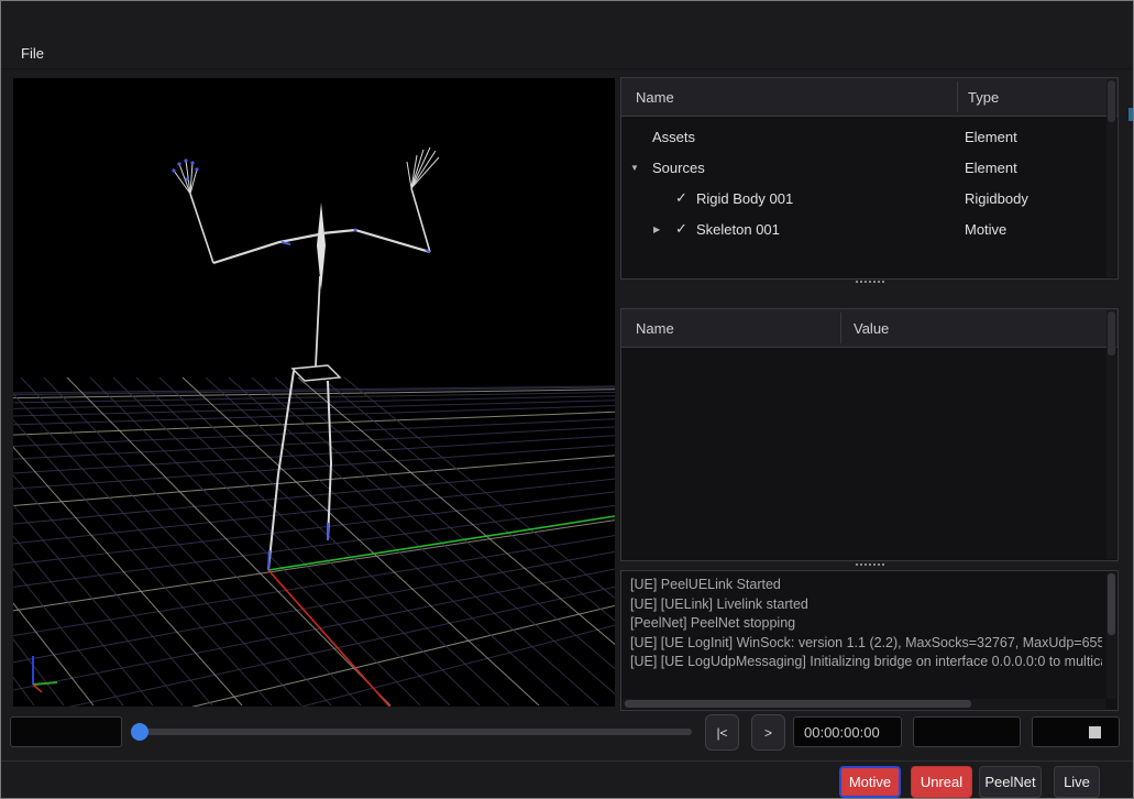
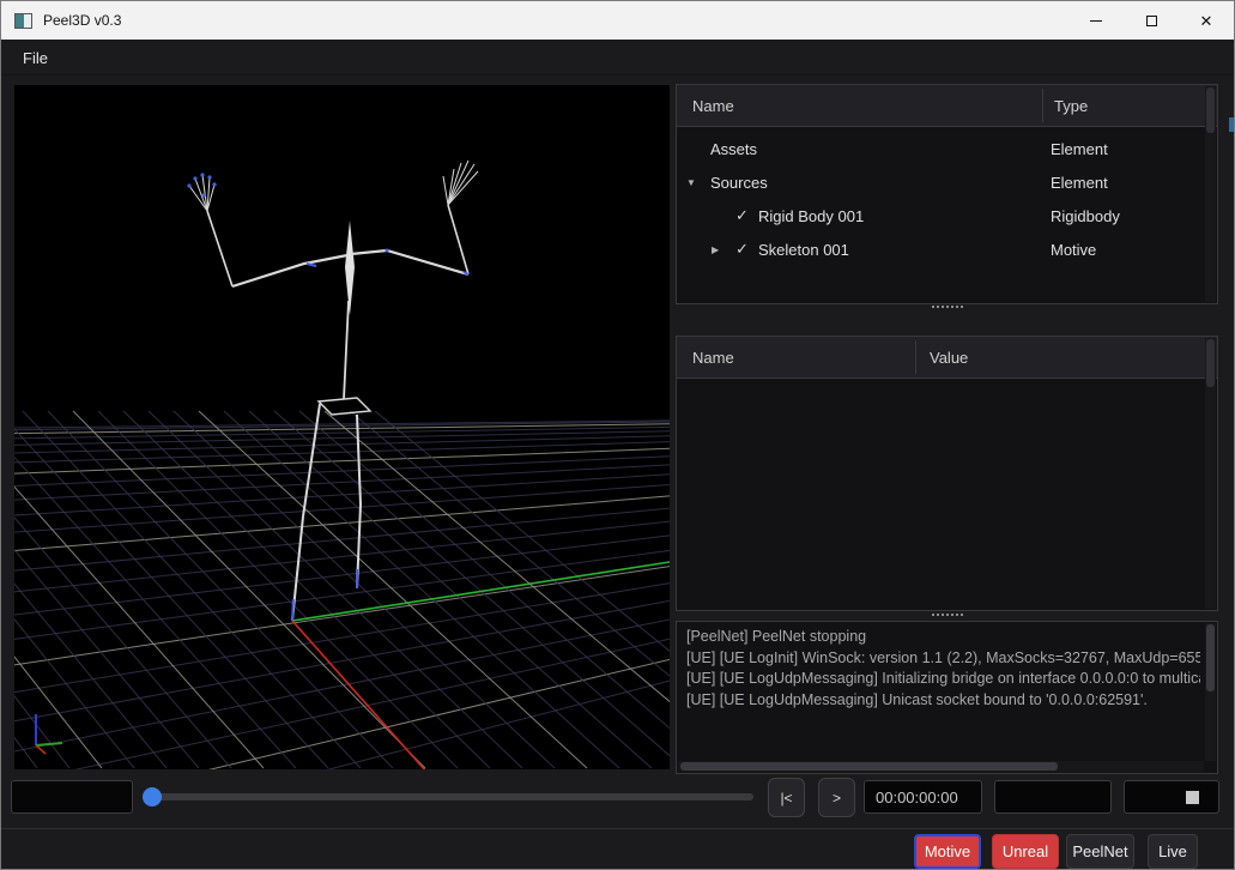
+ Peel3D v0.3
+ ✕
  File
  Name
  Type
  Assets
  Element
  ▼
  Sources
  Element
  ✓
  Rigid Body 001
  Rigidbody
  ▶
  ✓
  Skeleton 001
  Motive
  Name
  Value
- [UE] PeelUELink Started
- [UE] [UELink] Livelink started
  [PeelNet] PeelNet stopping
  [UE] [UE LogInit] WinSock: version 1.1 (2.2), MaxSocks=32767, MaxUdp=655
  [UE] [UE LogUdpMessaging] Initializing bridge on interface 0.0.0.0:0 to multic
+ [UE] [UE LogUdpMessaging] Unicast socket bound to '0.0.0.0:62591'.
  |<
  >
  00:00:00:00
  Motive
  Unreal
  PeelNet
  Live
